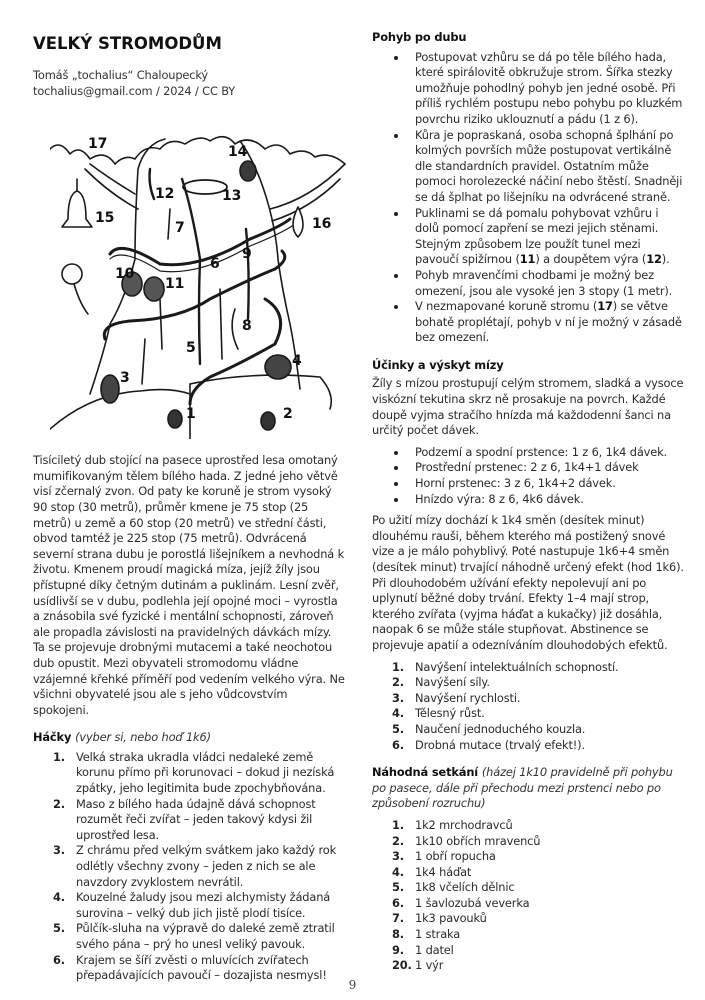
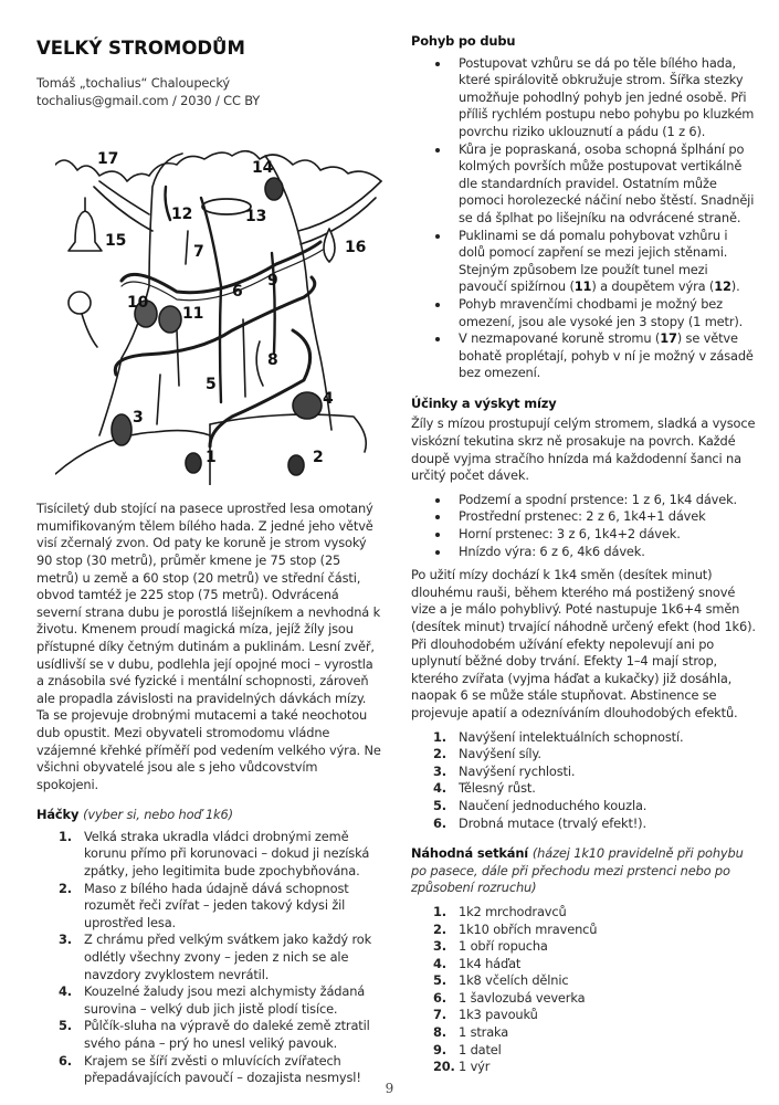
  VELKÝ STROMODŮM
  Tomáš „tochalius“ Chaloupecký
- tochalius@gmail.com / 2024 / CC BY
+ tochalius@gmail.com / 2030 / CC BY
  17
  14
  12
  13
  15
  7
  16
  9
  6
  10
  11
  8
  5
  4
  3
  1
  2
  Tisíciletý dub stojící na pasece uprostřed lesa omotaný mumifikovaným tělem bílého hada. Z jedné jeho větvě visí zčernalý zvon. Od paty ke koruně je strom vysoký 90 stop (30 metrů), průměr kmene je 75 stop (25 metrů) u země a 60 stop (20 metrů) ve střední části, obvod tamtéž je 225 stop (75 metrů). Odvrácená severní strana dubu je porostlá lišejníkem a nevhodná k životu. Kmenem proudí magická míza, jejíž žíly jsou přístupné díky četným dutinám a puklinám. Lesní zvěř, usídlivší se v dubu, podlehla její opojné moci – vyrostla a znásobila své fyzické i mentální schopnosti, zároveň ale propadla závislosti na pravidelných dávkách mízy. Ta se projevuje drobnými mutacemi a také neochotou dub opustit. Mezi obyvateli stromodomu vládne vzájemné křehké příměří pod vedením velkého výra. Ne všichni obyvatelé jsou ale s jeho vůdcovstvím spokojeni.
  Háčky (vyber si, nebo hoď 1k6)
  1.
- Velká straka ukradla vládci nedaleké země korunu přímo při korunovaci – dokud ji nezíská zpátky, jeho legitimita bude zpochybňována.
+ Velká straka ukradla vládci drobnými země korunu přímo při korunovaci – dokud ji nezíská zpátky, jeho legitimita bude zpochybňována.
  2.
  Maso z bílého hada údajně dává schopnost rozumět řeči zvířat – jeden takový kdysi žil uprostřed lesa.
  3.
  Z chrámu před velkým svátkem jako každý rok odlétly všechny zvony – jeden z nich se ale navzdory zvyklostem nevrátil.
  4.
  Kouzelné žaludy jsou mezi alchymisty žádaná surovina – velký dub jich jistě plodí tisíce.
  5.
  Půlčík-sluha na výpravě do daleké země ztratil svého pána – prý ho unesl veliký pavouk.
  6.
  Krajem se šíří zvěsti o mluvících zvířatech přepadávajících pavoučí – dozajista nesmysl!
  Pohyb po dubu
  Postupovat vzhůru se dá po těle bílého hada, které spirálovitě obkružuje strom. Šířka stezky umožňuje pohodlný pohyb jen jedné osobě. Při příliš rychlém postupu nebo pohybu po kluzkém povrchu riziko uklouznutí a pádu (1 z 6).
  Kůra je popraskaná, osoba schopná šplhání po kolmých površích může postupovat vertikálně dle standardních pravidel. Ostatním může pomoci horolezecké náčiní nebo štěstí. Snadněji se dá šplhat po lišejníku na odvrácené straně.
  Puklinami se dá pomalu pohybovat vzhůru i dolů pomocí zapření se mezi jejich stěnami. Stejným způsobem lze použít tunel mezi pavoučí spižírnou (11) a doupětem výra (12).
  Pohyb mravenčími chodbami je možný bez omezení, jsou ale vysoké jen 3 stopy (1 metr).
  V nezmapované koruně stromu (17) se větve bohatě proplétají, pohyb v ní je možný v zásadě bez omezení.
  Účinky a výskyt mízy
  Žíly s mízou prostupují celým stromem, sladká a vysoce viskózní tekutina skrz ně prosakuje na povrch. Každé doupě vyjma stračího hnízda má každodenní šanci na určitý počet dávek.
  Podzemí a spodní prstence: 1 z 6, 1k4 dávek.
  Prostřední prstenec: 2 z 6, 1k4+1 dávek
  Horní prstenec: 3 z 6, 1k4+2 dávek.
- Hnízdo výra: 8 z 6, 4k6 dávek.
+ Hnízdo výra: 6 z 6, 4k6 dávek.
  Po užití mízy dochází k 1k4 směn (desítek minut) dlouhému rauši, během kterého má postižený snové vize a je málo pohyblivý. Poté nastupuje 1k6+4 směn (desítek minut) trvající náhodně určený efekt (hod 1k6). Při dlouhodobém užívání efekty nepolevují ani po uplynutí běžné doby trvání. Efekty 1–4 mají strop, kterého zvířata (vyjma háďat a kukačky) již dosáhla, naopak 6 se může stále stupňovat. Abstinence se projevuje apatií a odezníváním dlouhodobých efektů.
  1.
  Navýšení intelektuálních schopností.
  2.
  Navýšení síly.
  3.
  Navýšení rychlosti.
  4.
  Tělesný růst.
  5.
  Naučení jednoduchého kouzla.
  6.
  Drobná mutace (trvalý efekt!).
  Náhodná setkání (házej 1k10 pravidelně při pohybu po pasece, dále při přechodu mezi prstenci nebo po způsobení rozruchu)
  1.
  1k2 mrchodravců
  2.
  1k10 obřích mravenců
  3.
  1 obří ropucha
  4.
  1k4 háďat
  5.
  1k8 včelích dělnic
  6.
  1 šavlozubá veverka
  7.
  1k3 pavouků
  8.
  1 straka
  9.
  1 datel
  20.
  1 výr
  9
